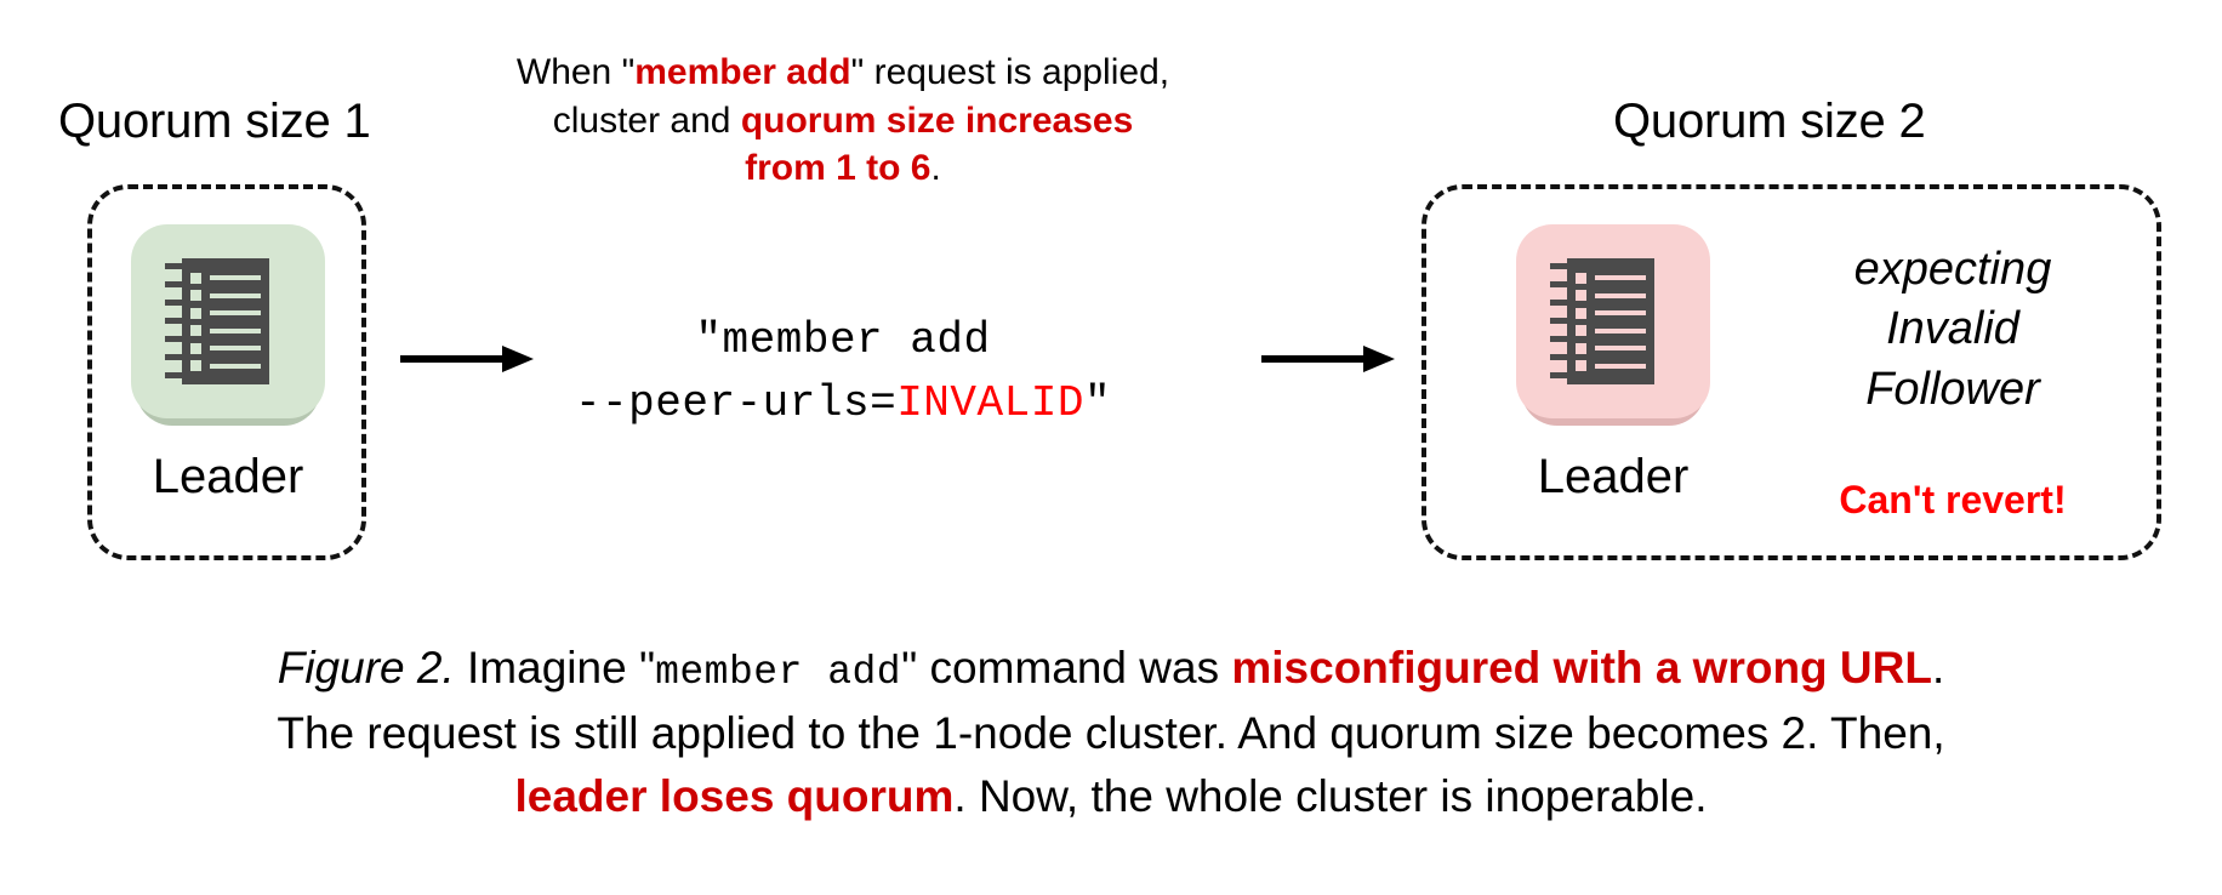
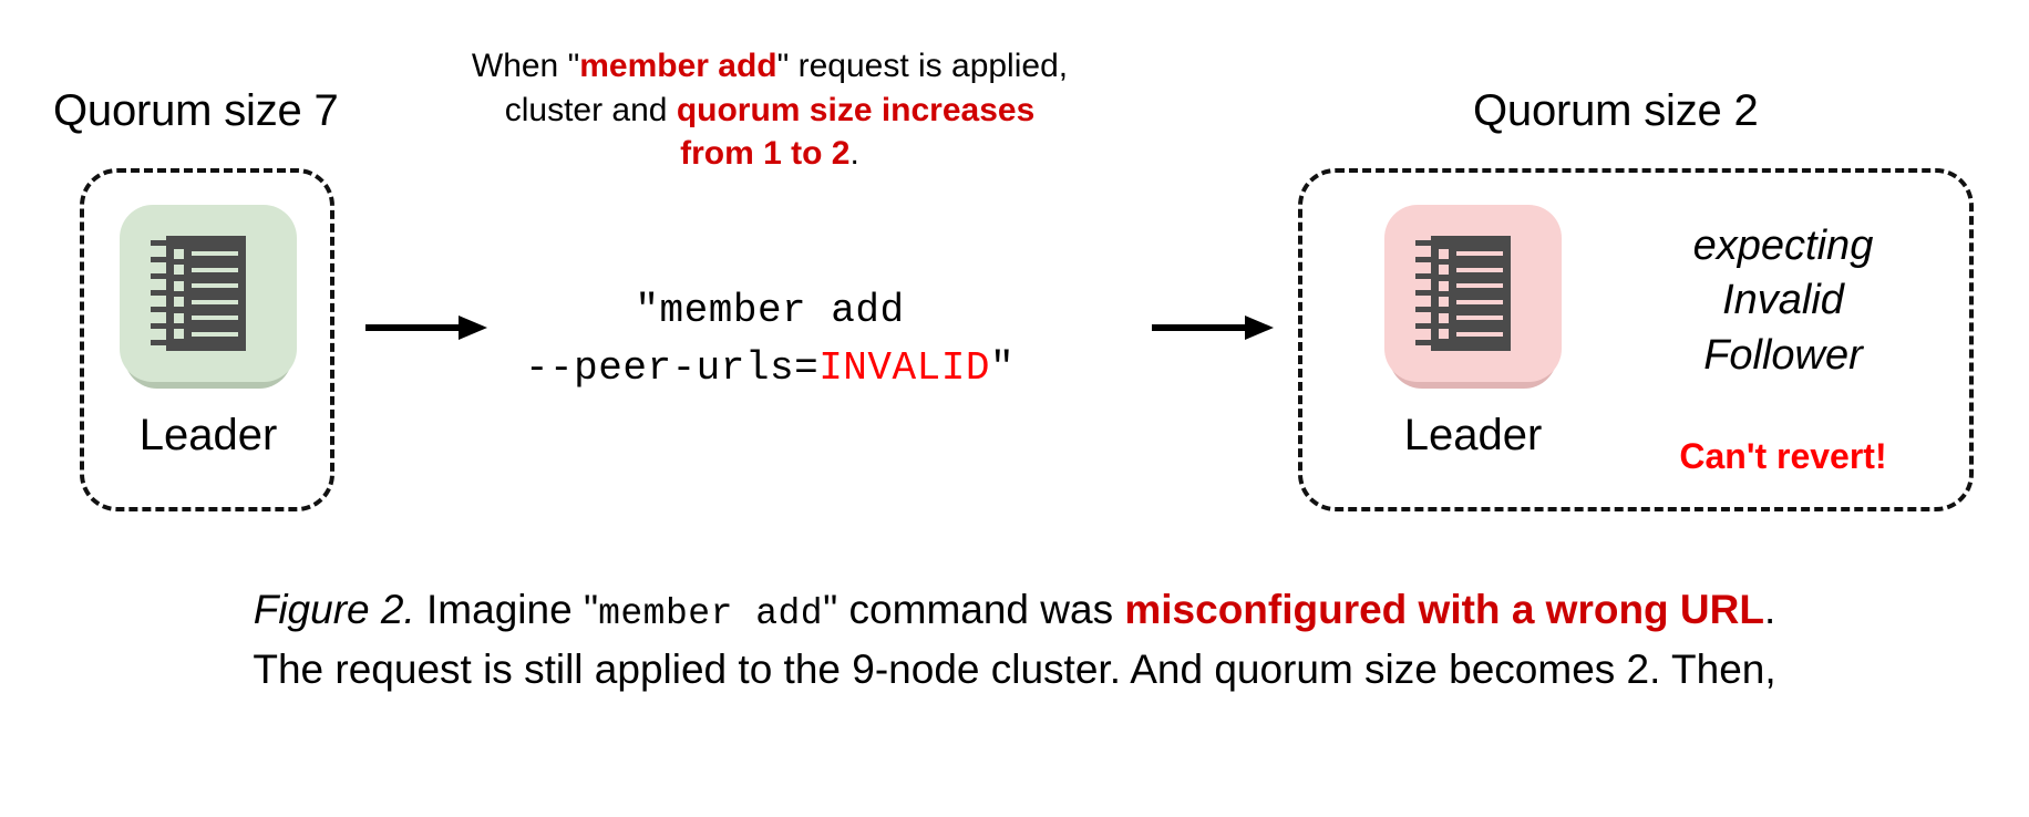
- Quorum size 1
+ Quorum size 7
  Leader
  When "member add" request is applied,
  cluster and quorum size increases
- from 1 to 6.
+ from 1 to 2.
  "member add
  --peer-urls=INVALID"
  Quorum size 2
  Leader
  expecting
  Invalid
  Follower
  Can't revert!
  Figure 2. Imagine "member add" command was misconfigured with a wrong URL.
- The request is still applied to the 1-node cluster. And quorum size becomes 2. Then,
+ The request is still applied to the 9-node cluster. And quorum size becomes 2. Then,
- leader loses quorum. Now, the whole cluster is inoperable.
